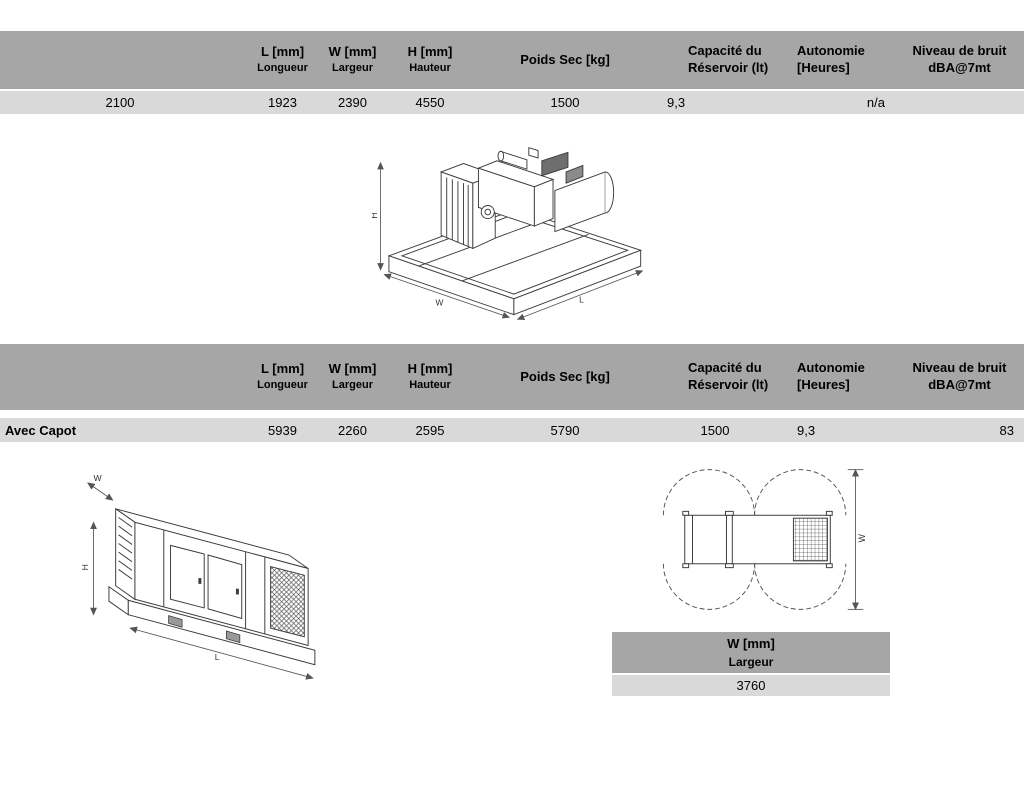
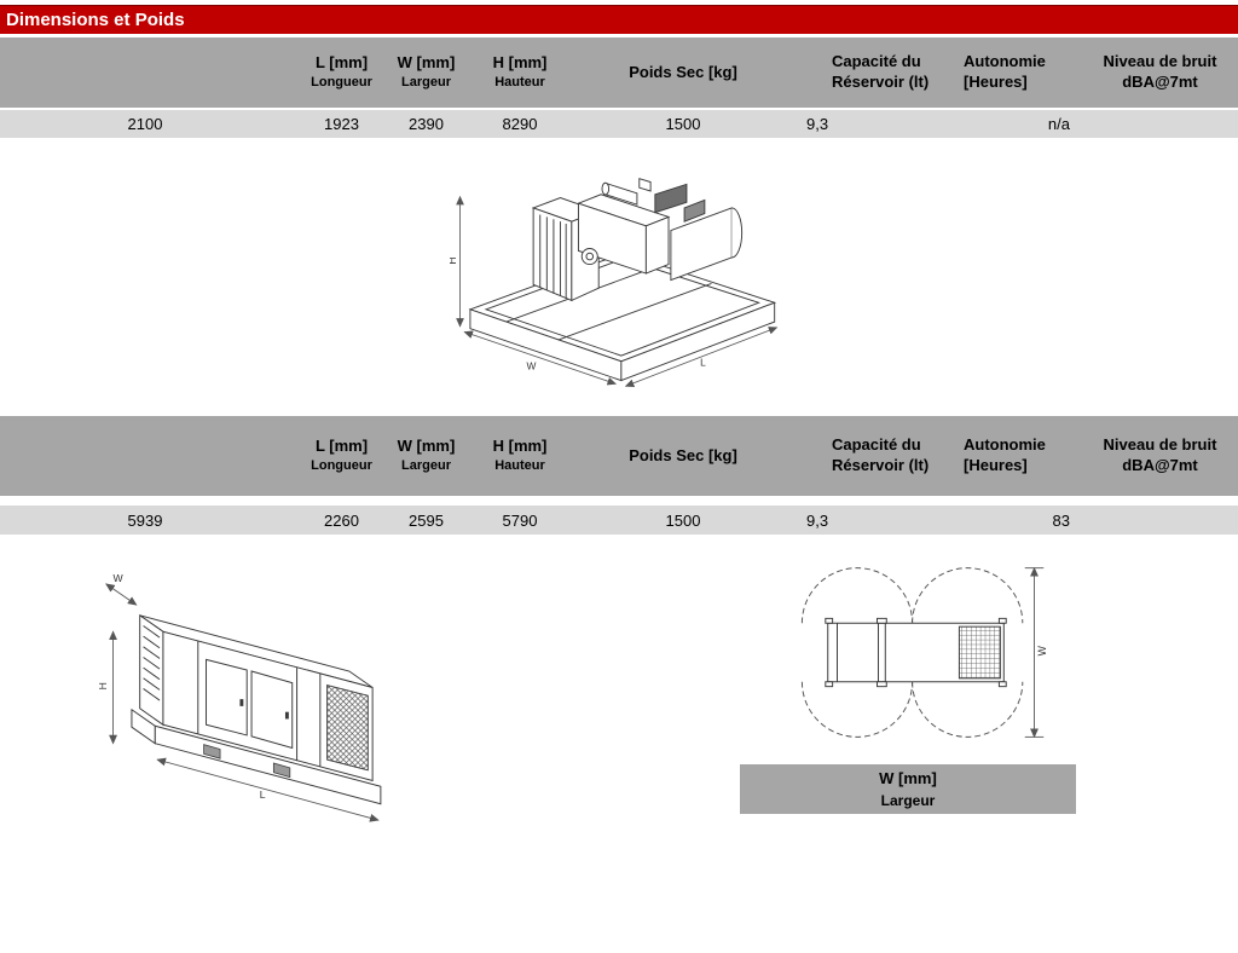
+ Dimensions et Poids
  L [mm]
  Longueur
  W [mm]
  Largeur
  H [mm]
  Hauteur
  Poids Sec [kg]
  Capacité du
  Réservoir (lt)
  Autonomie
  [Heures]
  Niveau de bruit
  dBA@7mt
  2100
  1923
  2390
- 4550
+ 8290
  1500
  9,3
  n/a
  L
  W
  L [mm]
  Longueur
  W [mm]
  Largeur
  H [mm]
  Hauteur
  Poids Sec [kg]
  Capacité du
  Réservoir (lt)
  Autonomie
  [Heures]
  Niveau de bruit
  dBA@7mt
- Avec Capot
  5939
  2260
  2595
  5790
  1500
  9,3
  83
  W
  L
  W [mm]
  Largeur
- 3760
